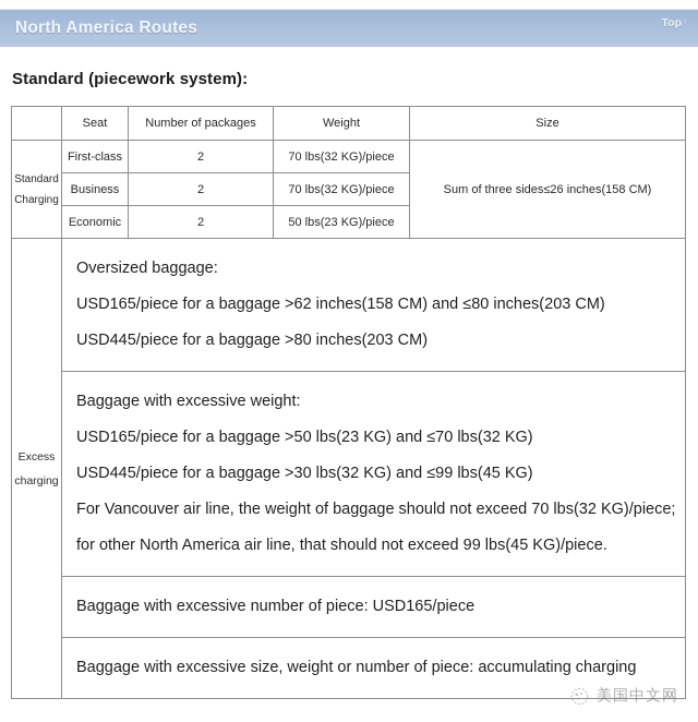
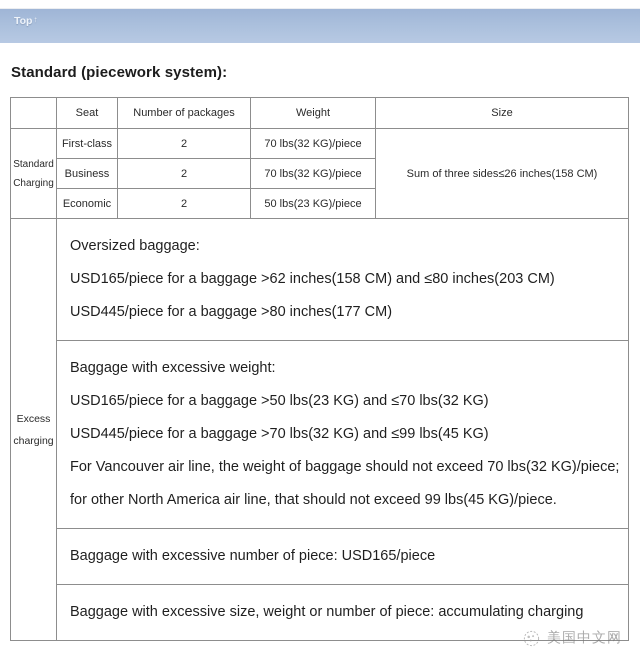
- North America Routes
  Top
  ↑
  Standard (piecework system):
  	Seat	Number of packages	Weight	Size
  Standard Charging	First-class	2	70 lbs(32 KG)/piece	Sum of three sides≤26 inches(158 CM)
  Business	2	70 lbs(32 KG)/piece
  Economic	2	50 lbs(23 KG)/piece
- Excess charging	Oversized baggage: USD165/piece for a baggage >62 inches(158 CM) and ≤80 inches(203 CM) USD445/piece for a baggage >80 inches(203 CM)
+ Excess charging	Oversized baggage: USD165/piece for a baggage >62 inches(158 CM) and ≤80 inches(203 CM) USD445/piece for a baggage >80 inches(177 CM)
- Baggage with excessive weight: USD165/piece for a baggage >50 lbs(23 KG) and ≤70 lbs(32 KG) USD445/piece for a baggage >30 lbs(32 KG) and ≤99 lbs(45 KG) For Vancouver air line, the weight of baggage should not exceed 70 lbs(32 KG)/piece; for other North America air line, that should not exceed 99 lbs(45 KG)/piece.
+ Baggage with excessive weight: USD165/piece for a baggage >50 lbs(23 KG) and ≤70 lbs(32 KG) USD445/piece for a baggage >70 lbs(32 KG) and ≤99 lbs(45 KG) For Vancouver air line, the weight of baggage should not exceed 70 lbs(32 KG)/piece; for other North America air line, that should not exceed 99 lbs(45 KG)/piece.
  Baggage with excessive number of piece: USD165/piece
  Baggage with excessive size, weight or number of piece: accumulating charging
  美国中文网
